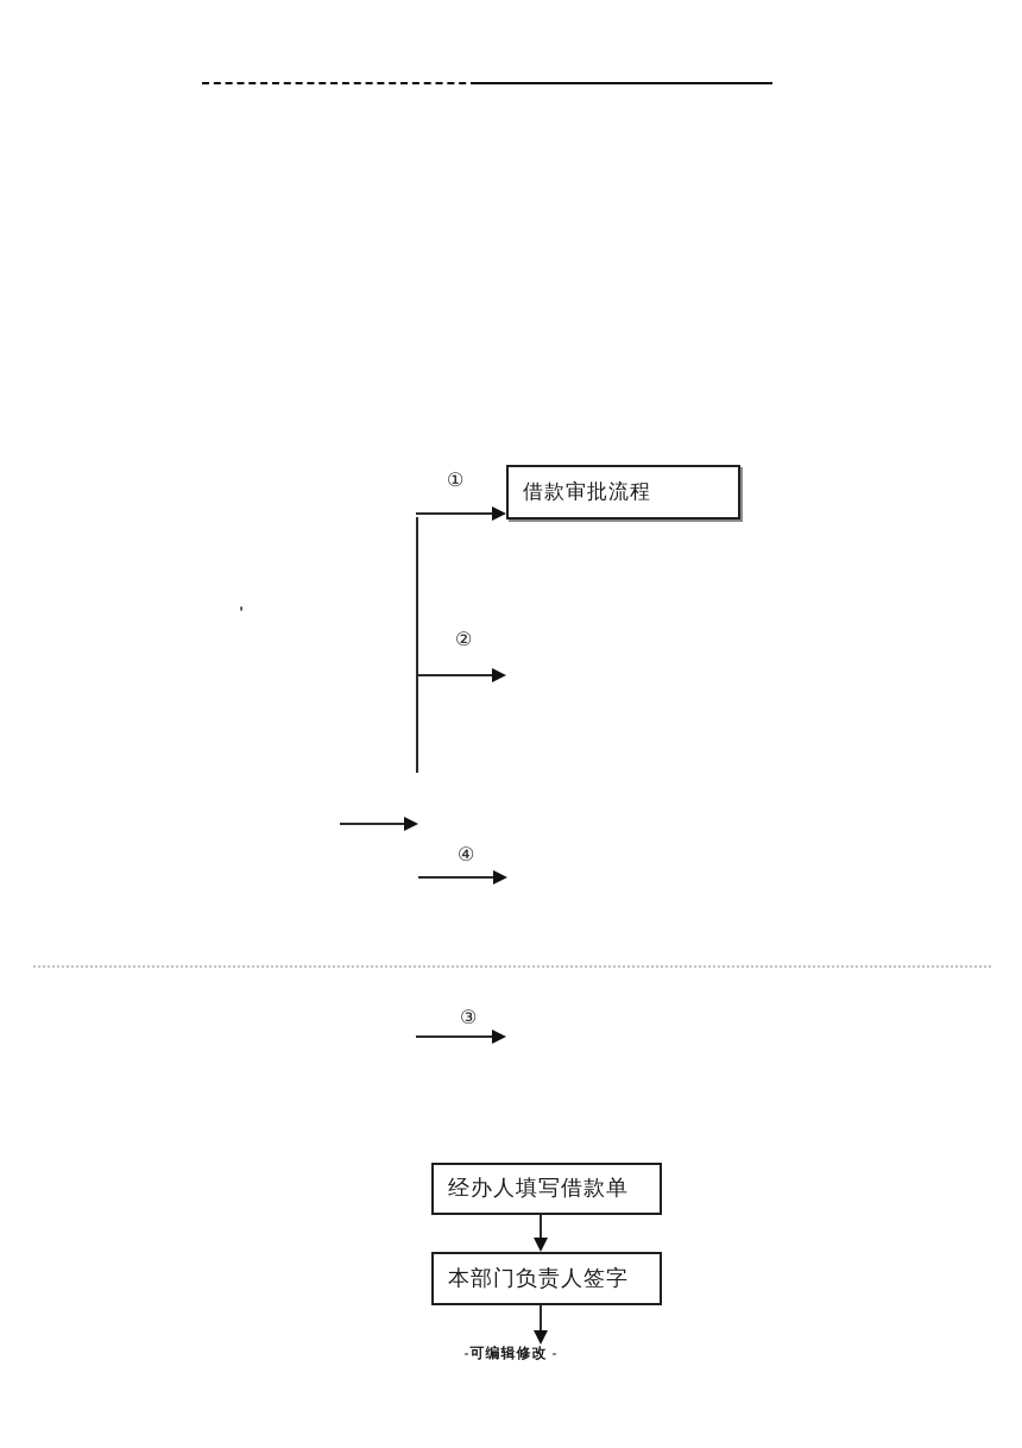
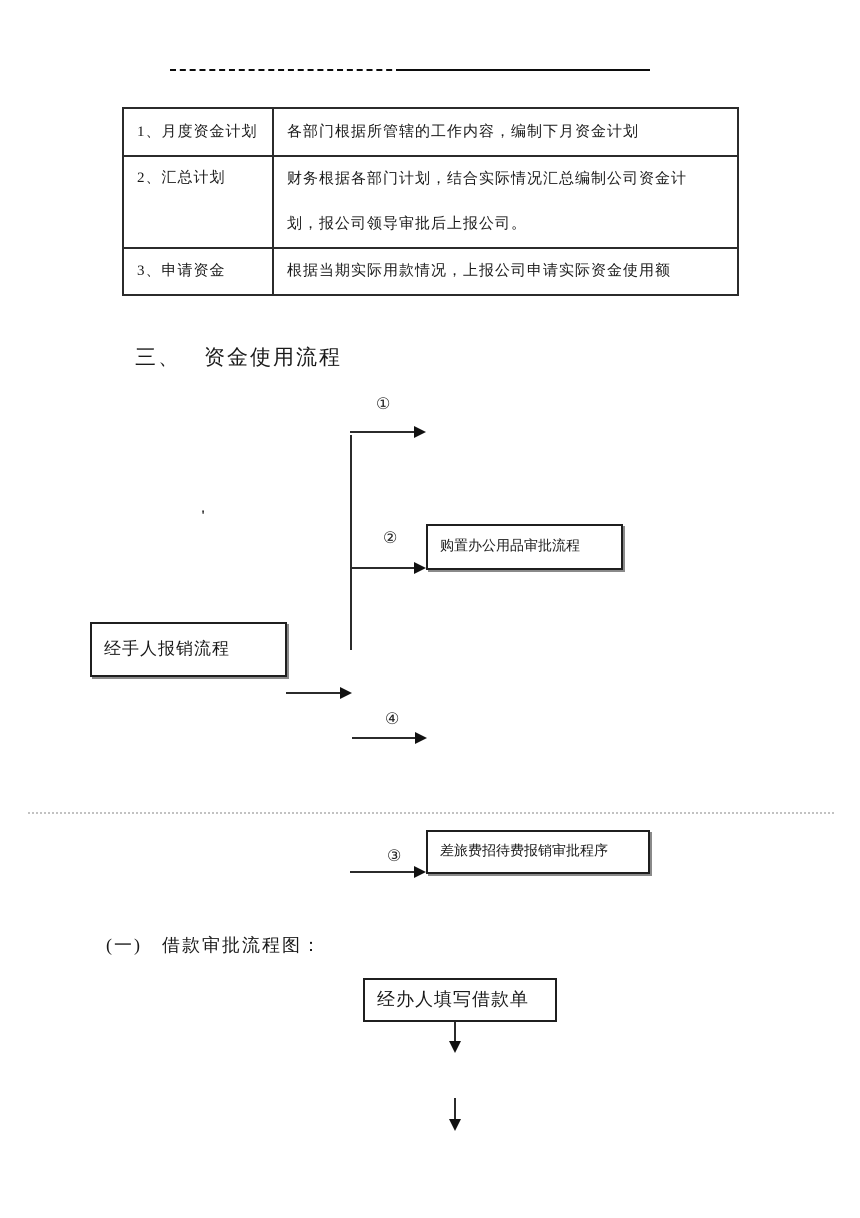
+ 1、月度资金计划	各部门根据所管辖的工作内容，编制下月资金计划
+ 2、汇总计划	财务根据各部门计划，结合实际情况汇总编制公司资金计 划，报公司领导审批后上报公司。
+ 3、申请资金	根据当期实际用款情况，上报公司申请实际资金使用额
+ 三、 资金使用流程
  '
  ①
- 借款审批流程
  ②
+ 购置办公用品审批流程
+ 经手人报销流程
  ④
  ③
+ 差旅费招待费报销审批程序
+ (一) 借款审批流程图：
  经办人填写借款单
- 本部门负责人签字
- -可编辑修改 -
